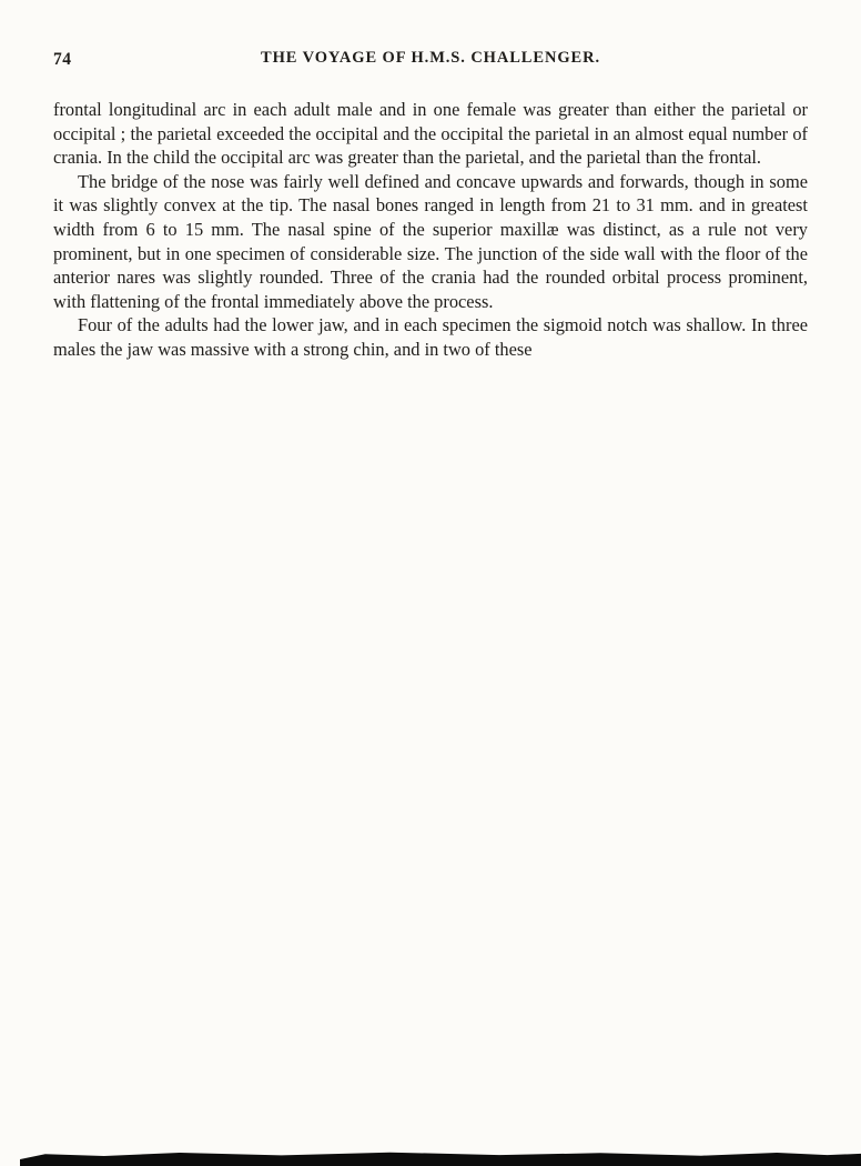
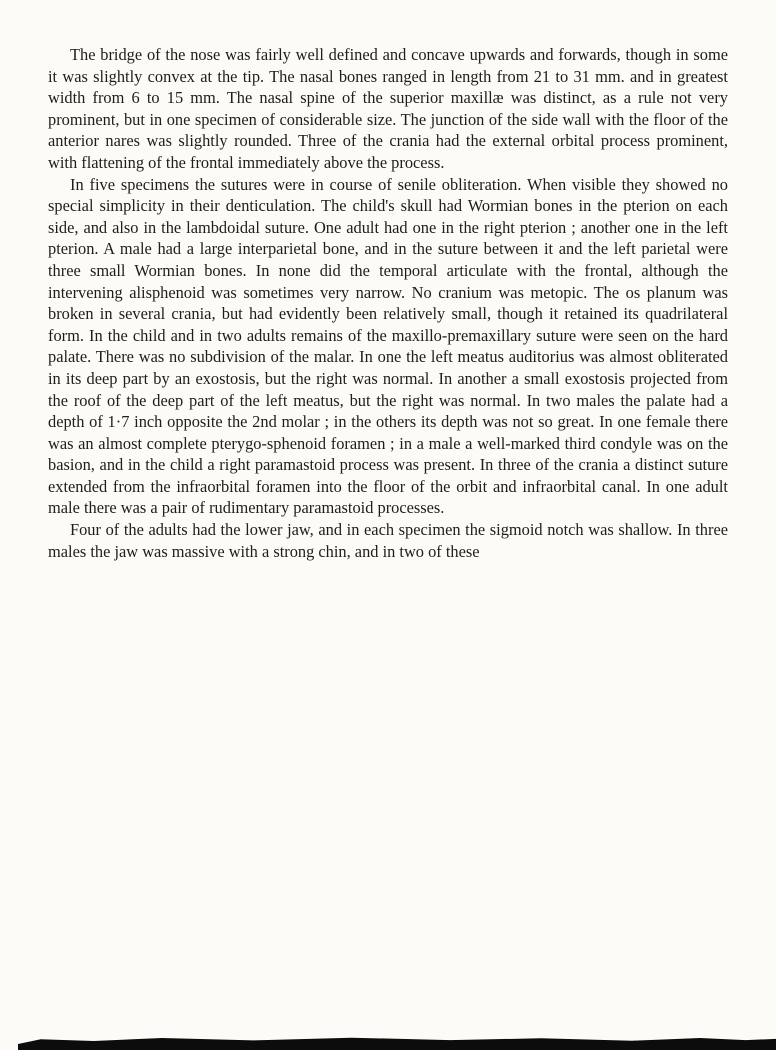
- 74
- THE VOYAGE OF H.M.S. CHALLENGER.
- frontal longitudinal arc in each adult male and in one female was greater than either the parietal or occipital ; the parietal exceeded the occipital and the occipital the parietal in an almost equal number of crania. In the child the occipital arc was greater than the parietal, and the parietal than the frontal.
- The bridge of the nose was fairly well defined and concave upwards and forwards, though in some it was slightly convex at the tip. The nasal bones ranged in length from 21 to 31 mm. and in greatest width from 6 to 15 mm. The nasal spine of the superior maxillæ was distinct, as a rule not very prominent, but in one specimen of considerable size. The junction of the side wall with the floor of the anterior nares was slightly rounded. Three of the crania had the rounded orbital process prominent, with flattening of the frontal immediately above the process.
+ The bridge of the nose was fairly well defined and concave upwards and forwards, though in some it was slightly convex at the tip. The nasal bones ranged in length from 21 to 31 mm. and in greatest width from 6 to 15 mm. The nasal spine of the superior maxillæ was distinct, as a rule not very prominent, but in one specimen of considerable size. The junction of the side wall with the floor of the anterior nares was slightly rounded. Three of the crania had the external orbital process prominent, with flattening of the frontal immediately above the process.
+ In five specimens the sutures were in course of senile obliteration. When visible they showed no special simplicity in their denticulation. The child's skull had Wormian bones in the pterion on each side, and also in the lambdoidal suture. One adult had one in the right pterion ; another one in the left pterion. A male had a large interparietal bone, and in the suture between it and the left parietal were three small Wormian bones. In none did the temporal articulate with the frontal, although the intervening alisphenoid was sometimes very narrow. No cranium was metopic. The os planum was broken in several crania, but had evidently been relatively small, though it retained its quadrilateral form. In the child and in two adults remains of the maxillo-premaxillary suture were seen on the hard palate. There was no subdivision of the malar. In one the left meatus auditorius was almost obliterated in its deep part by an exostosis, but the right was normal. In another a small exostosis projected from the roof of the deep part of the left meatus, but the right was normal. In two males the palate had a depth of 1·7 inch opposite the 2nd molar ; in the others its depth was not so great. In one female there was an almost complete pterygo-sphenoid foramen ; in a male a well-marked third condyle was on the basion, and in the child a right paramastoid process was present. In three of the crania a distinct suture extended from the infraorbital foramen into the floor of the orbit and infraorbital canal. In one adult male there was a pair of rudimentary paramastoid processes.
  Four of the adults had the lower jaw, and in each specimen the sigmoid notch was shallow. In three males the jaw was massive with a strong chin, and in two of these
